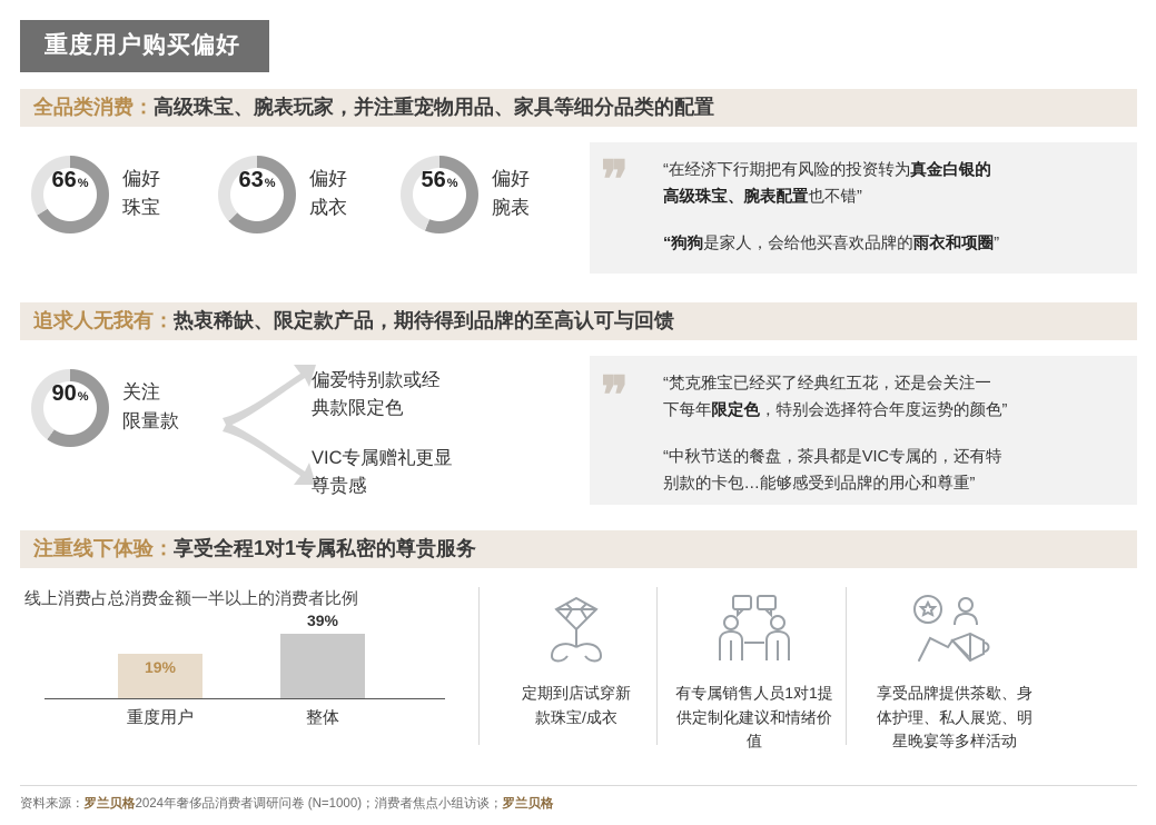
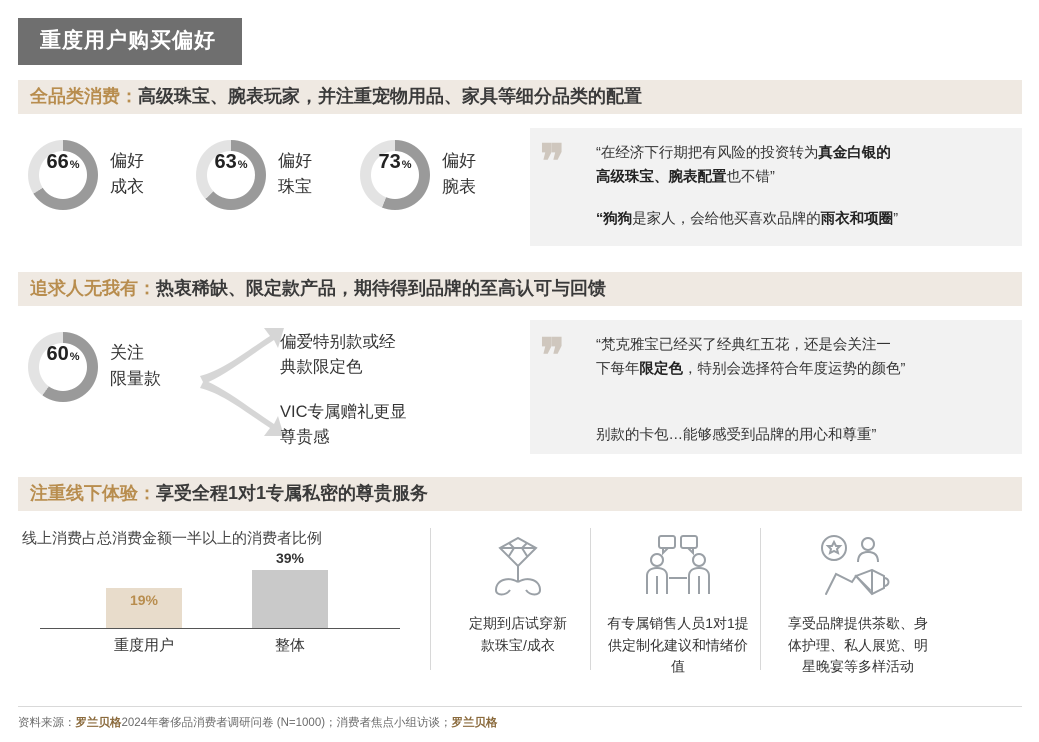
  重度用户购买偏好
  全品类消费：
  高级珠宝、腕表玩家，并注重宠物用品、家具等细分品类的配置
  66
  %
  偏好
- 珠宝
+ 成衣
  63
  %
  偏好
- 成衣
+ 珠宝
- 56
+ 73
  %
  偏好
  腕表
  ❞
  “在经济下行期把有风险的投资转为真金白银的
  高级珠宝、腕表配置也不错”
  “狗狗是家人，会给他买喜欢品牌的雨衣和项圈”
  追求人无我有：
  热衷稀缺、限定款产品，期待得到品牌的至高认可与回馈
- 90
+ 60
  %
  关注
  限量款
  偏爱特别款或经
  典款限定色
  VIC专属赠礼更显
  尊贵感
  ❞
  “梵克雅宝已经买了经典红五花，还是会关注一
  下每年限定色，特别会选择符合年度运势的颜色”
- “中秋节送的餐盘，茶具都是VIC专属的，还有特
  别款的卡包…能够感受到品牌的用心和尊重”
  注重线下体验：
  享受全程1对1专属私密的尊贵服务
  线上消费占总消费金额一半以上的消费者比例
  19%
  39%
  重度用户
  整体
  定期到店试穿新
  款珠宝/成衣
  有专属销售人员1对1提
  供定制化建议和情绪价
  值
  享受品牌提供茶歇、身
  体护理、私人展览、明
  星晚宴等多样活动
  资料来源：罗兰贝格2024年奢侈品消费者调研问卷 (N=1000)；消费者焦点小组访谈；罗兰贝格
